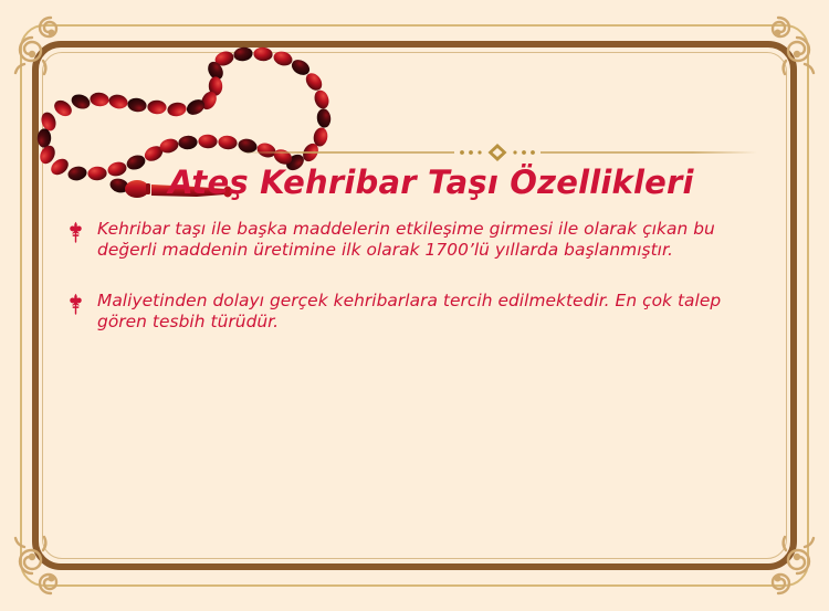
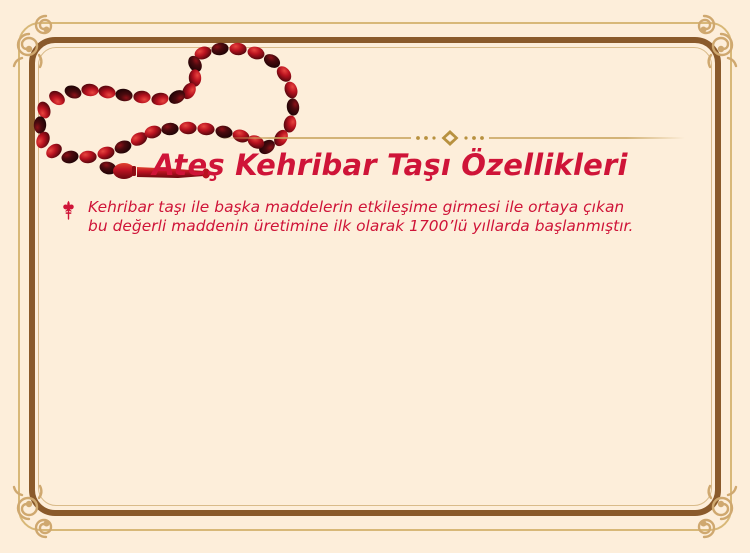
  Ateş Kehribar Taşı Özellikleri
- Kehribar taşı ile başka maddelerin etkileşime girmesi ile olarak çıkan bu değerli maddenin üretimine ilk olarak 1700’lü yıllarda başlanmıştır.
+ Kehribar taşı ile başka maddelerin etkileşime girmesi ile ortaya çıkan bu değerli maddenin üretimine ilk olarak 1700’lü yıllarda başlanmıştır.
- Maliyetinden dolayı gerçek kehribarlara tercih edilmektedir. En çok talep gören tesbih türüdür.
